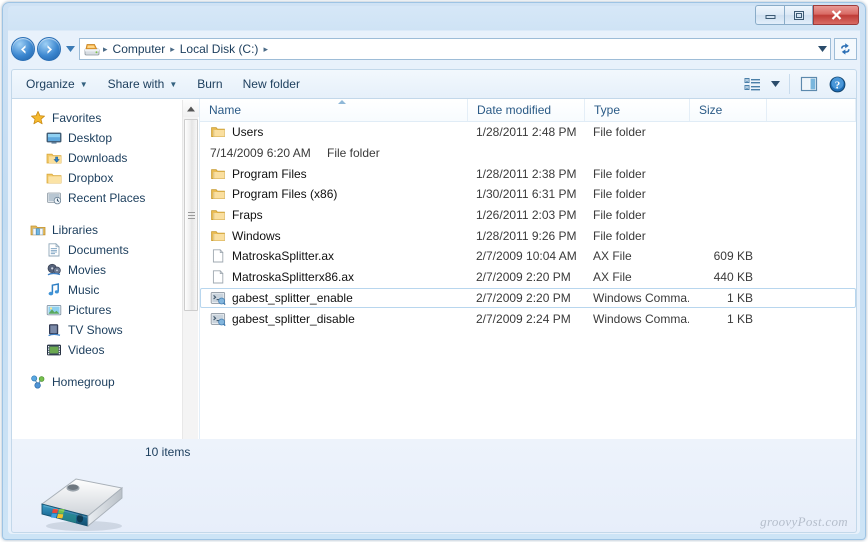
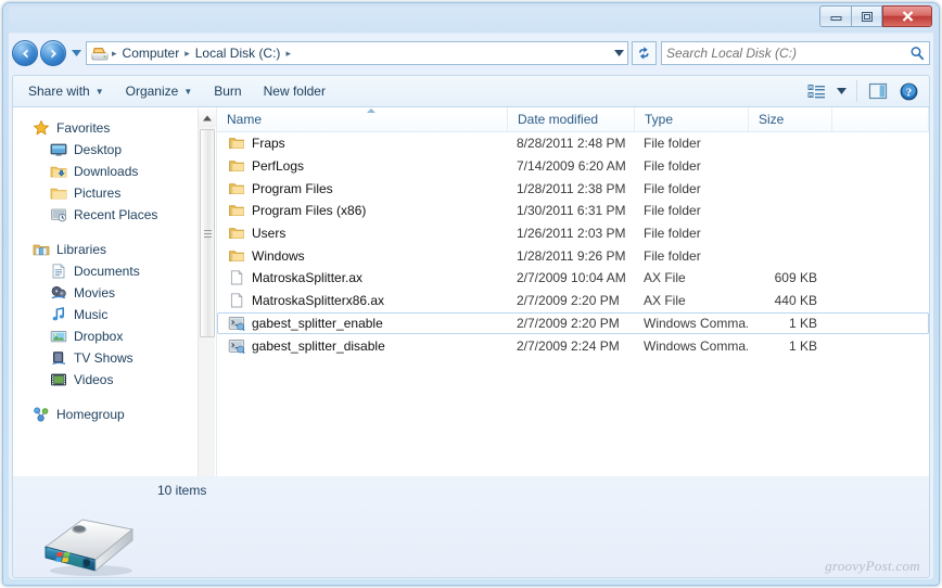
  ▸
  Computer
  ▸
  Local Disk (C:)
  ▸
+ Search Local Disk (C:)
- Organize
+ Share with
  ▼
- Share with
+ Organize
  ▼
  Burn
  New folder
  ?
  Favorites
  Desktop
  Downloads
- Dropbox
+ Pictures
  Recent Places
  Libraries
  Documents
  Movies
  Music
- Pictures
+ Dropbox
  TV Shows
  Videos
  Homegroup
  Name
  Date modified
  Type
  Size
- Users
+ Fraps
- 1/28/2011 2:48 PM
+ 8/28/2011 2:48 PM
  File folder
+ PerfLogs
  7/14/2009 6:20 AM
  File folder
  Program Files
  1/28/2011 2:38 PM
  File folder
  Program Files (x86)
  1/30/2011 6:31 PM
  File folder
- Fraps
+ Users
  1/26/2011 2:03 PM
  File folder
  Windows
  1/28/2011 9:26 PM
  File folder
  MatroskaSplitter.ax
  2/7/2009 10:04 AM
  AX File
  609 KB
  MatroskaSplitterx86.ax
  2/7/2009 2:20 PM
  AX File
  440 KB
  gabest_splitter_enable
  2/7/2009 2:20 PM
  Windows Comma.
  1 KB
  gabest_splitter_disable
  2/7/2009 2:24 PM
  Windows Comma.
  1 KB
  10 items
  groovyPost.com
